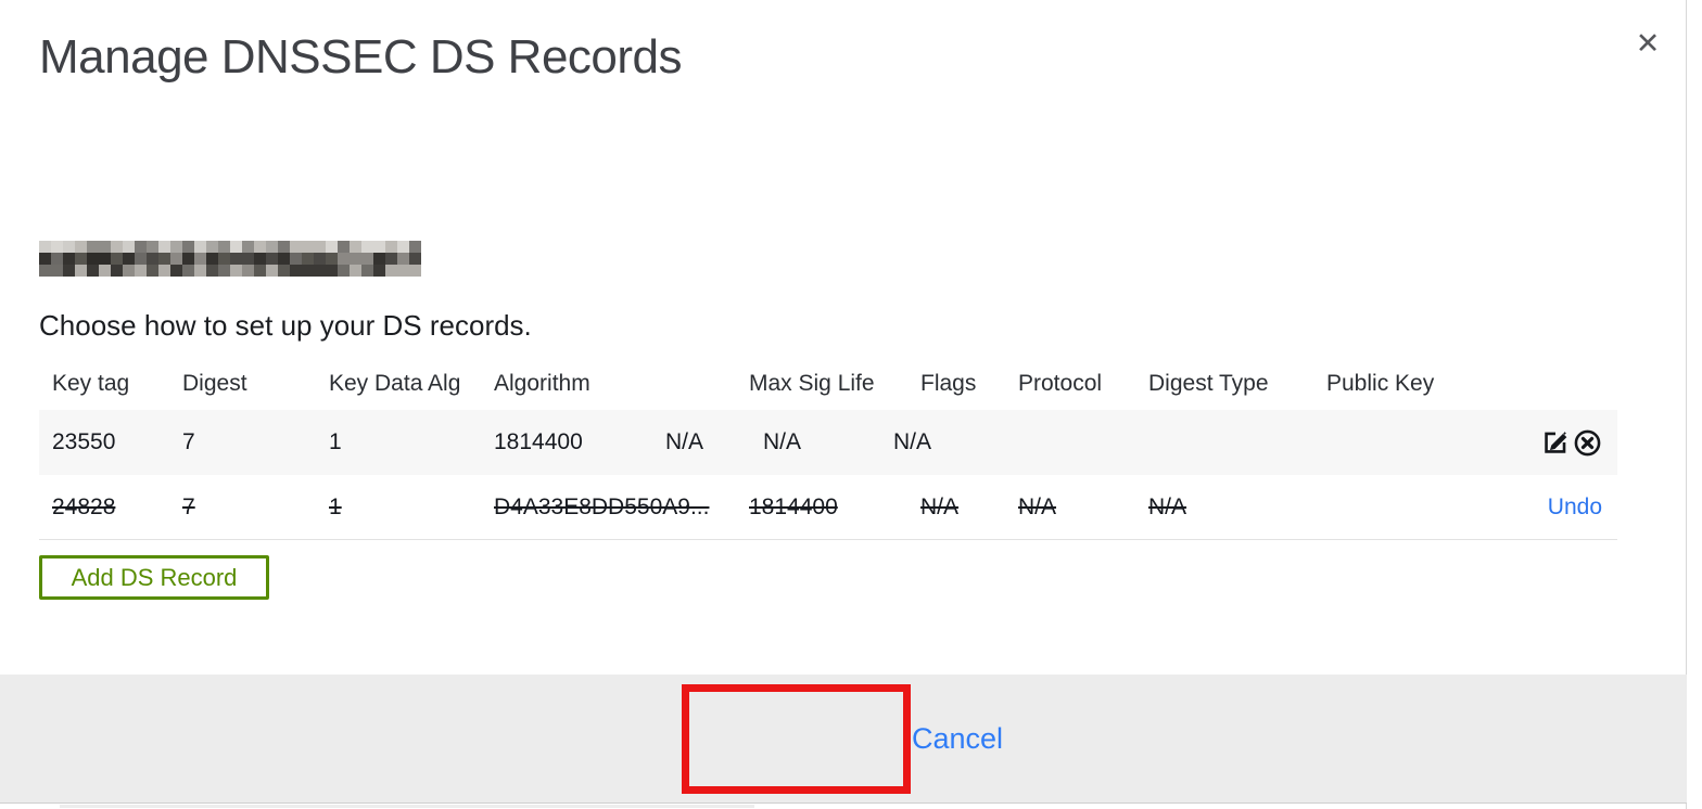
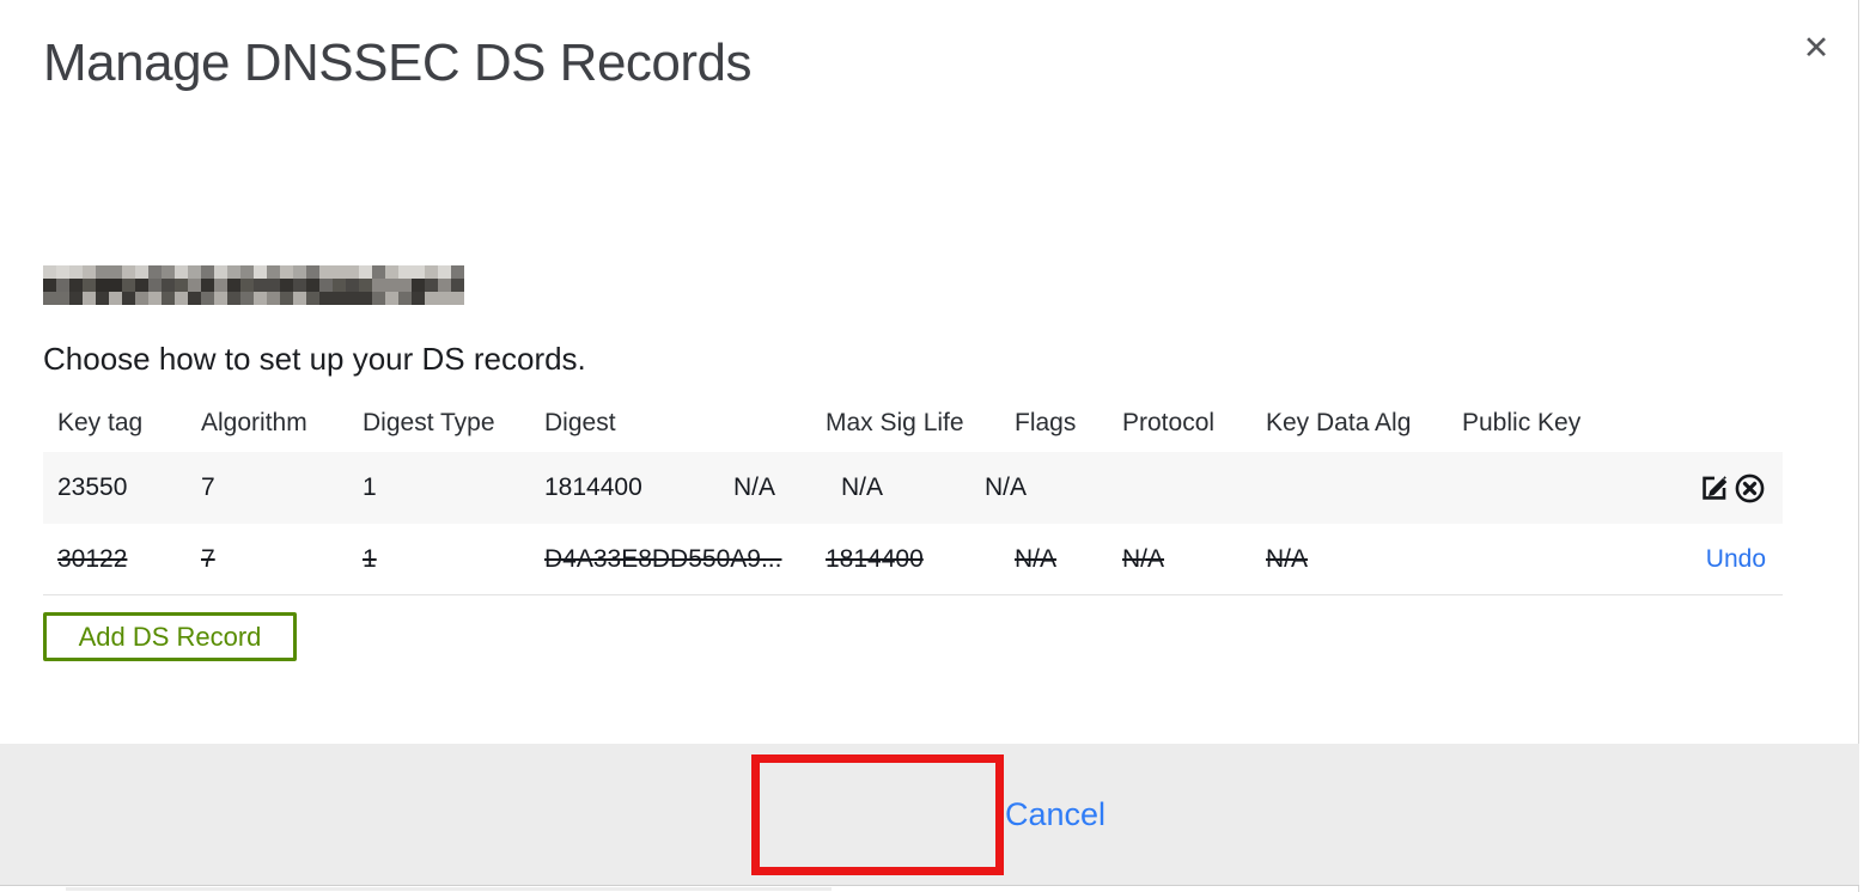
  Manage DNSSEC DS Records
  ✕
  Choose how to set up your DS records.
  Key tag
- Digest
+ Algorithm
- Key Data Alg
+ Digest Type
- Algorithm
+ Digest
  Max Sig Life
  Flags
  Protocol
- Digest Type
+ Key Data Alg
  Public Key
  23550
  7
  1
  1814400
  N/A
  N/A
  N/A
- 24828
+ 30122
  7
  1
  D4A33E8DD550A9...
  1814400
  N/A
  N/A
  N/A
  Undo
  Add DS Record
  Cancel
